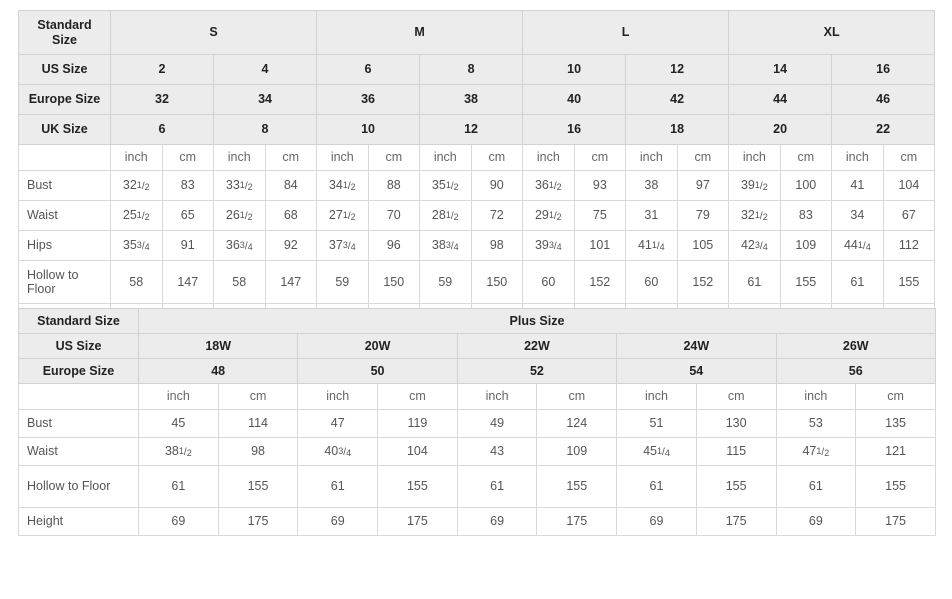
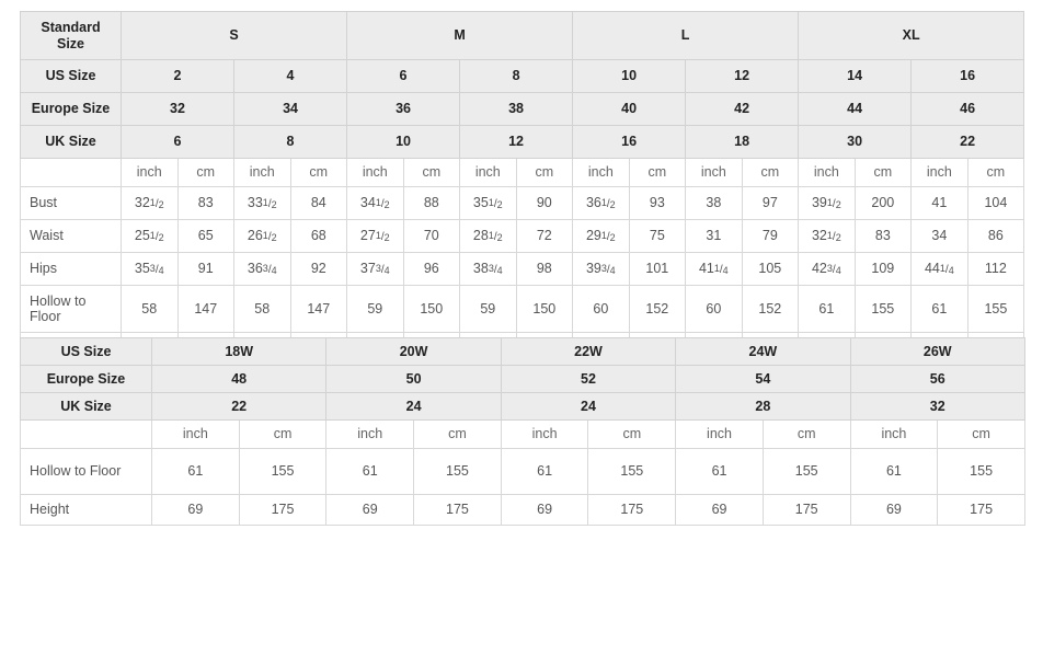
  StandardSize	S	M	L	XL
  US Size	2	4	6	8	10	12	14	16
  Europe Size	32	34	36	38	40	42	44	46
- UK Size	6	8	10	12	16	18	20	22
+ UK Size	6	8	10	12	16	18	30	22
  	inch	cm	inch	cm	inch	cm	inch	cm	inch	cm	inch	cm	inch	cm	inch	cm
- Bust	321/2	83	331/2	84	341/2	88	351/2	90	361/2	93	38	97	391/2	100	41	104
+ Bust	321/2	83	331/2	84	341/2	88	351/2	90	361/2	93	38	97	391/2	200	41	104
- Waist	251/2	65	261/2	68	271/2	70	281/2	72	291/2	75	31	79	321/2	83	34	67
+ Waist	251/2	65	261/2	68	271/2	70	281/2	72	291/2	75	31	79	321/2	83	34	86
  Hips	353/4	91	363/4	92	373/4	96	383/4	98	393/4	101	411/4	105	423/4	109	441/4	112
  Hollow toFloor	58	147	58	147	59	150	59	150	60	152	60	152	61	155	61	155
- Standard Size	Plus Size
  US Size	18W	20W	22W	24W	26W
  Europe Size	48	50	52	54	56
+ UK Size	22	24	24	28	32
  	inch	cm	inch	cm	inch	cm	inch	cm	inch	cm
- Bust	45	114	47	119	49	124	51	130	53	135
- Waist	381/2	98	403/4	104	43	109	451/4	115	471/2	121
  Hollow to Floor	61	155	61	155	61	155	61	155	61	155
  Height	69	175	69	175	69	175	69	175	69	175
